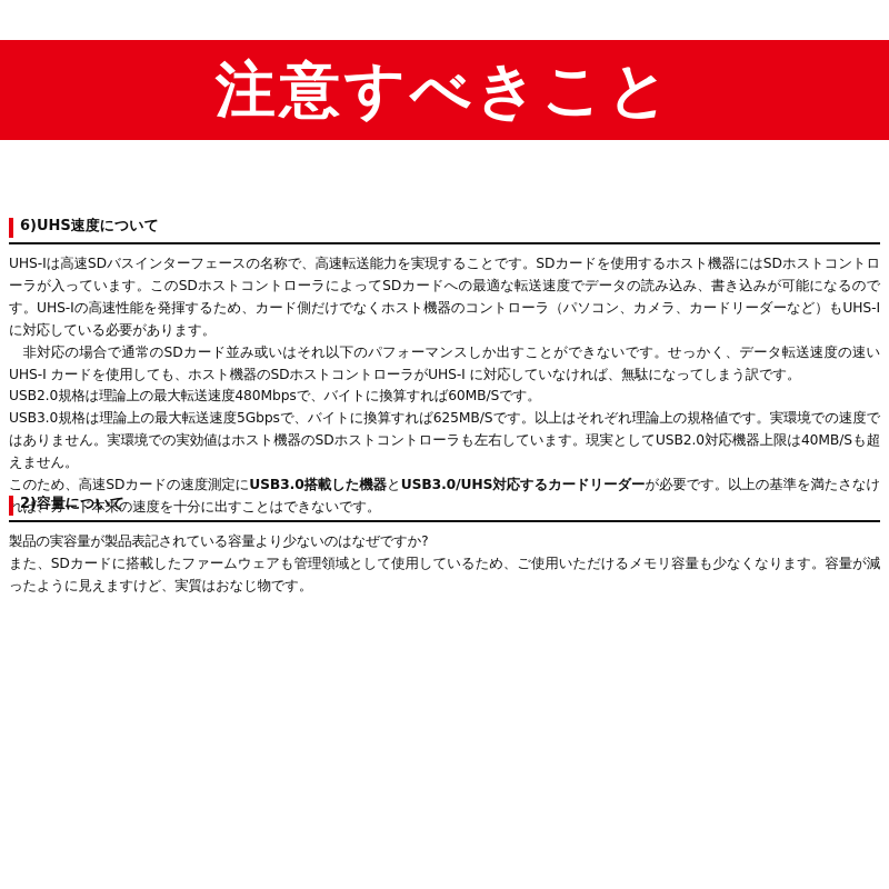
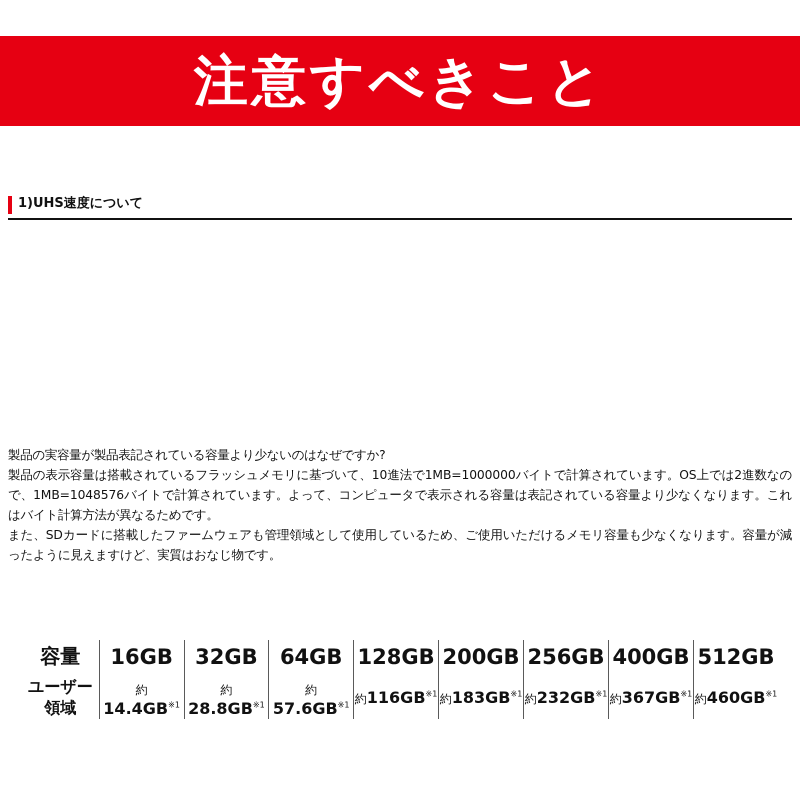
  注意すべきこと
- 6)UHS速度について
+ 1)UHS速度について
- UHS-Iは高速SDバスインターフェースの名称で、高速転送能力を実現することです。SDカードを使用するホスト機器にはSDホストコントローラが入っています。このSDホストコントローラによってSDカードへの最適な転送速度でデータの読み込み、書き込みが可能になるのです。UHS-Iの高速性能を発揮するため、カード側だけでなくホスト機器のコントローラ（パソコン、カメラ、カードリーダーなど）もUHS-Iに対応している必要があります。
- 非対応の場合で通常のSDカード並み或いはそれ以下のパフォーマンスしか出すことができないです。せっかく、データ転送速度の速いUHS-I カードを使用しても、ホスト機器のSDホストコントローラがUHS-I に対応していなければ、無駄になってしまう訳です。
- USB2.0規格は理論上の最大転送速度480Mbpsで、バイトに換算すれば60MB/Sです。
- USB3.0規格は理論上の最大転送速度5Gbpsで、バイトに換算すれば625MB/Sです。以上はそれぞれ理論上の規格値です。実環境での速度ではありません。実環境での実効値はホスト機器のSDホストコントローラも左右しています。現実としてUSB2.0対応機器上限は40MB/Sも超えません。
- このため、高速SDカードの速度測定にUSB3.0搭載した機器とUSB3.0/UHS対応するカードリーダーが必要です。以上の基準を満たさなければ、カード本来の速度を十分に出すことはできないです。
- 2)容量について
  製品の実容量が製品表記されている容量より少ないのはなぜですか?
+ 製品の表示容量は搭載されているフラッシュメモリに基づいて、10進法で1MB=1000000バイトで計算されています。OS上では2進数なので、1MB=1048576バイトで計算されています。よって、コンピュータで表示される容量は表記されている容量より少なくなります。これはバイト計算方法が異なるためです。
  また、SDカードに搭載したファームウェアも管理領域として使用しているため、ご使用いただけるメモリ容量も少なくなります。容量が減ったように見えますけど、実質はおなじ物です。
+ 容量	16GB	32GB	64GB	128GB	200GB	256GB	400GB	512GB
+ ユーザー領域	約14.4GB※1	約28.8GB※1	約57.6GB※1	約116GB※1	約183GB※1	約232GB※1	約367GB※1	約460GB※1
